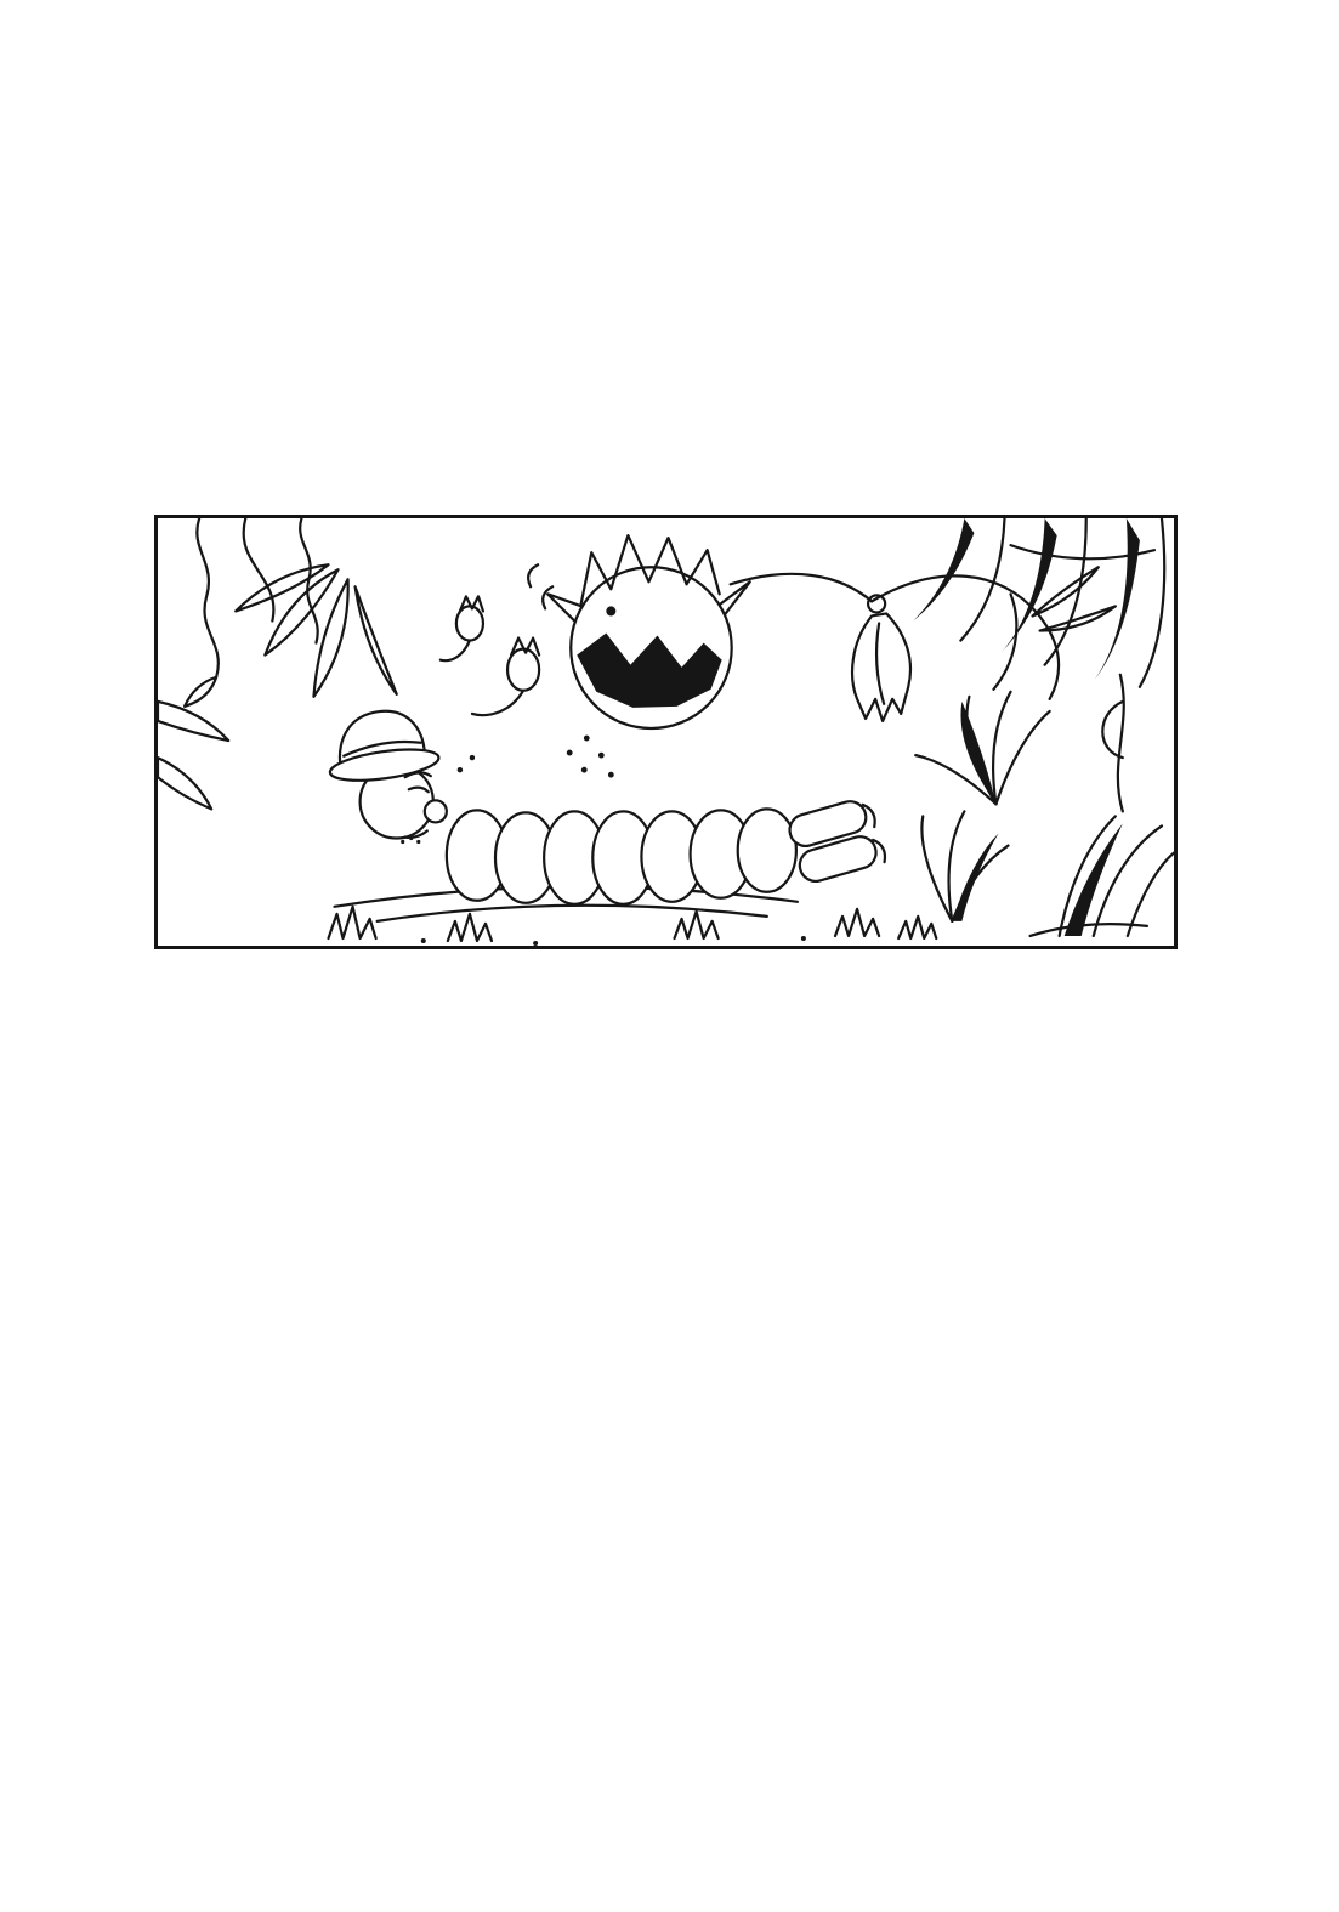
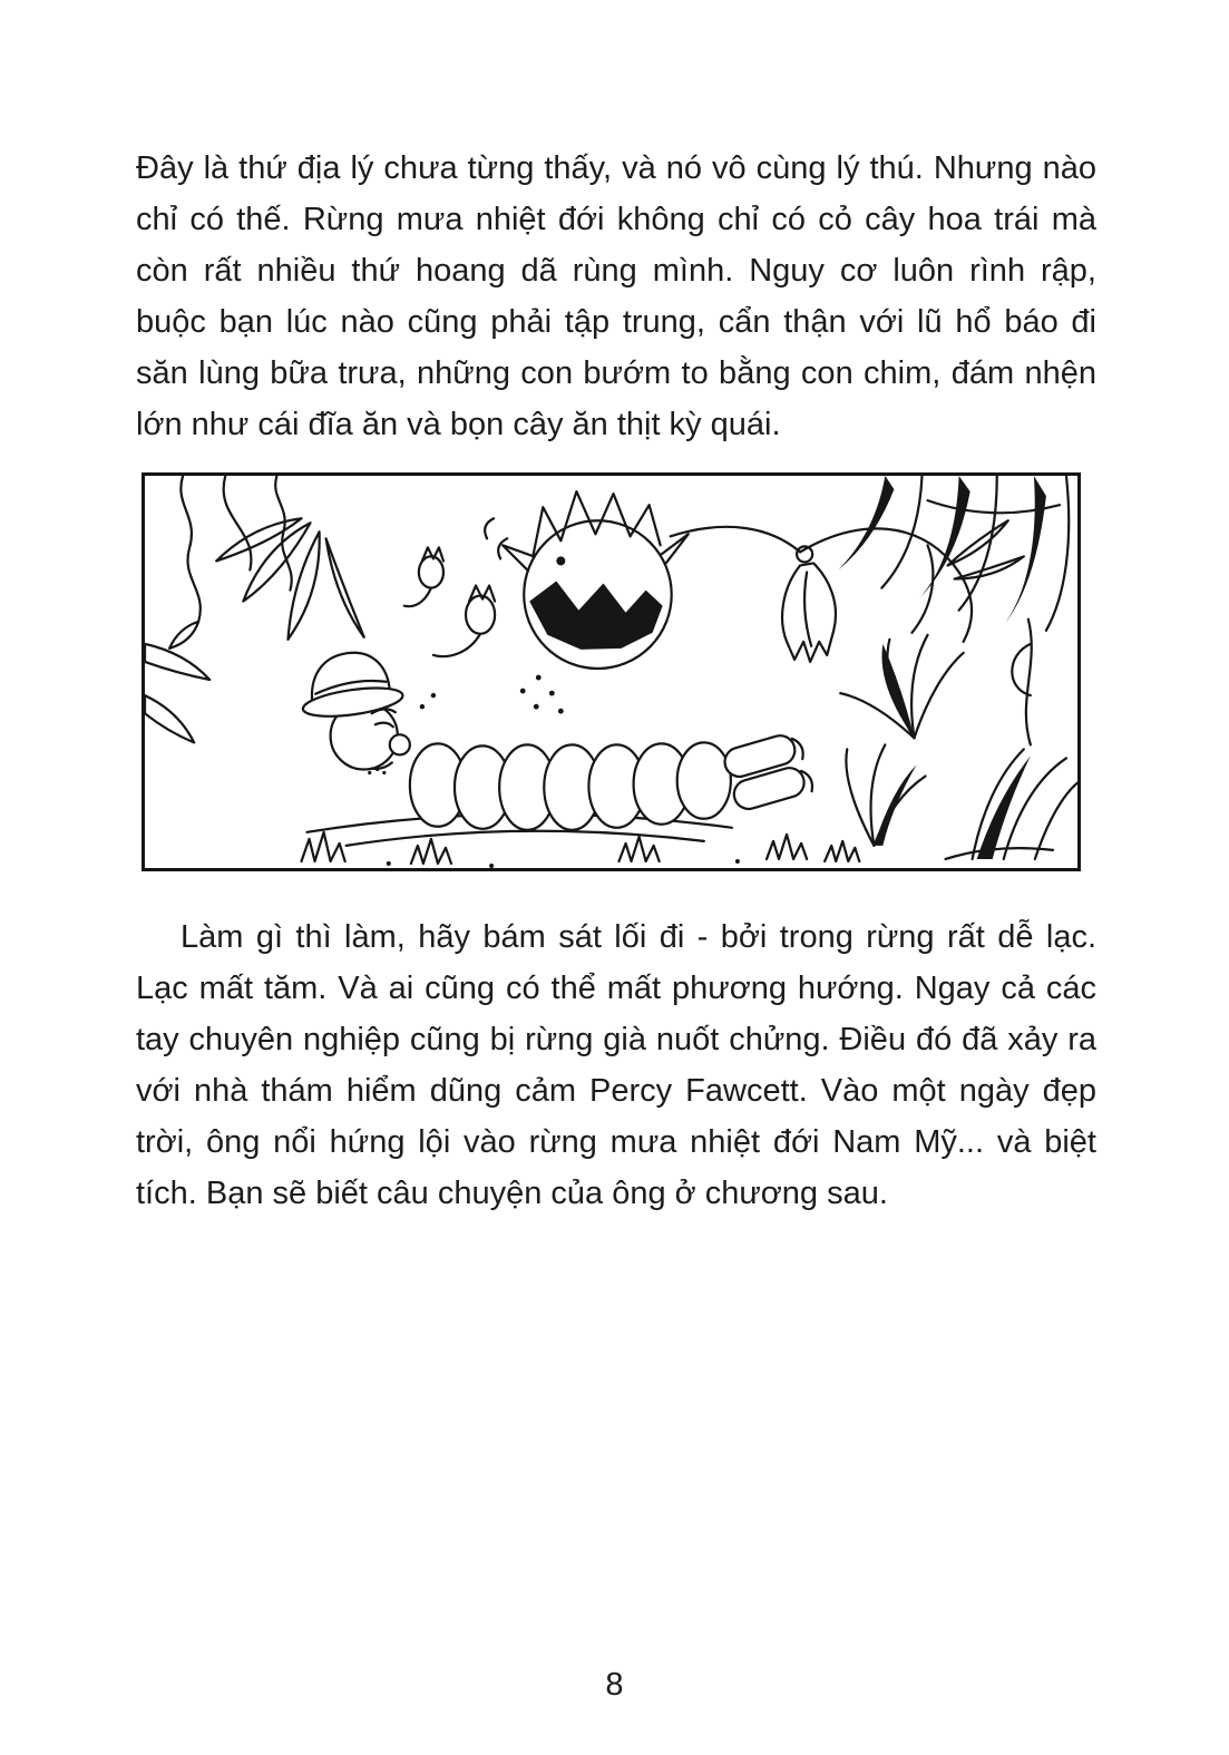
+ Đây là thứ địa lý chưa từng thấy, và nó vô cùng lý thú. Nhưng nào chỉ có thế. Rừng mưa nhiệt đới không chỉ có cỏ cây hoa trái mà còn rất nhiều thứ hoang dã rùng mình. Nguy cơ luôn rình rập, buộc bạn lúc nào cũng phải tập trung, cẩn thận với lũ hổ báo đi săn lùng bữa trưa, những con bướm to bằng con chim, đám nhện lớn như cái đĩa ăn và bọn cây ăn thịt kỳ quái.
+ Làm gì thì làm, hãy bám sát lối đi - bởi trong rừng rất dễ lạc. Lạc mất tăm. Và ai cũng có thể mất phương hướng. Ngay cả các tay chuyên nghiệp cũng bị rừng già nuốt chửng. Điều đó đã xảy ra với nhà thám hiểm dũng cảm Percy Fawcett. Vào một ngày đẹp trời, ông nổi hứng lội vào rừng mưa nhiệt đới Nam Mỹ... và biệt tích. Bạn sẽ biết câu chuyện của ông ở chương sau.
+ 8
